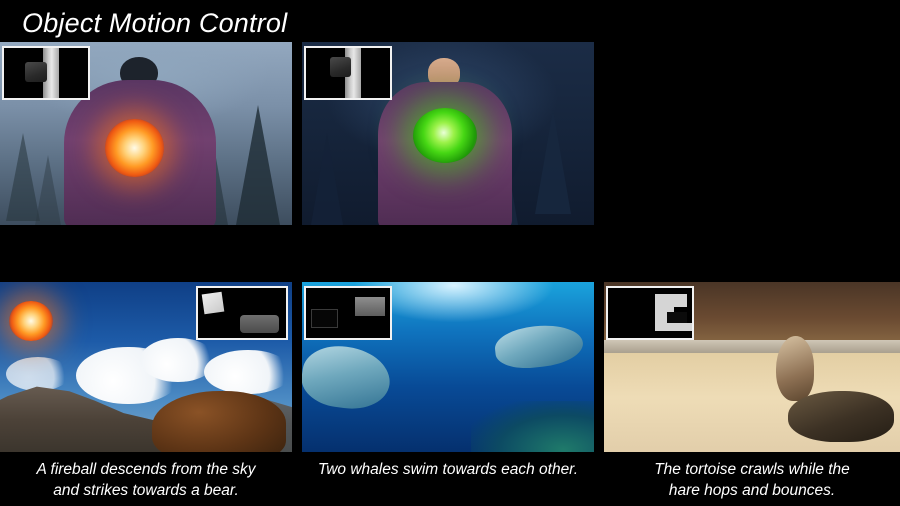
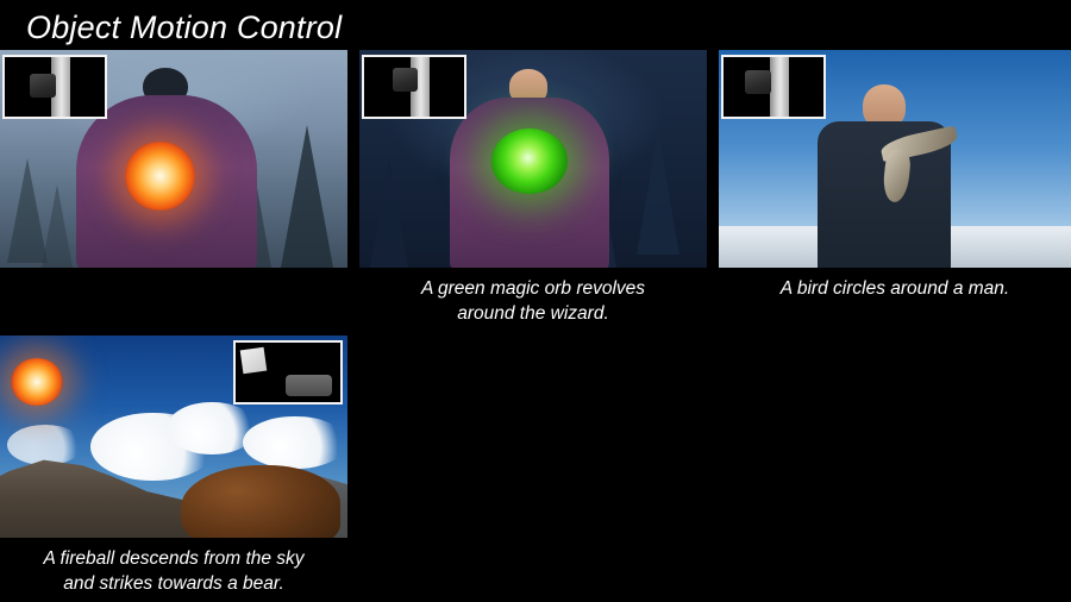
  Object Motion Control
+ A green magic orb revolves
+ around the wizard.
+ A bird circles around a man.
  A fireball descends from the sky
  and strikes towards a bear.
- Two whales swim towards each other.
- The tortoise crawls while the
- hare hops and bounces.
